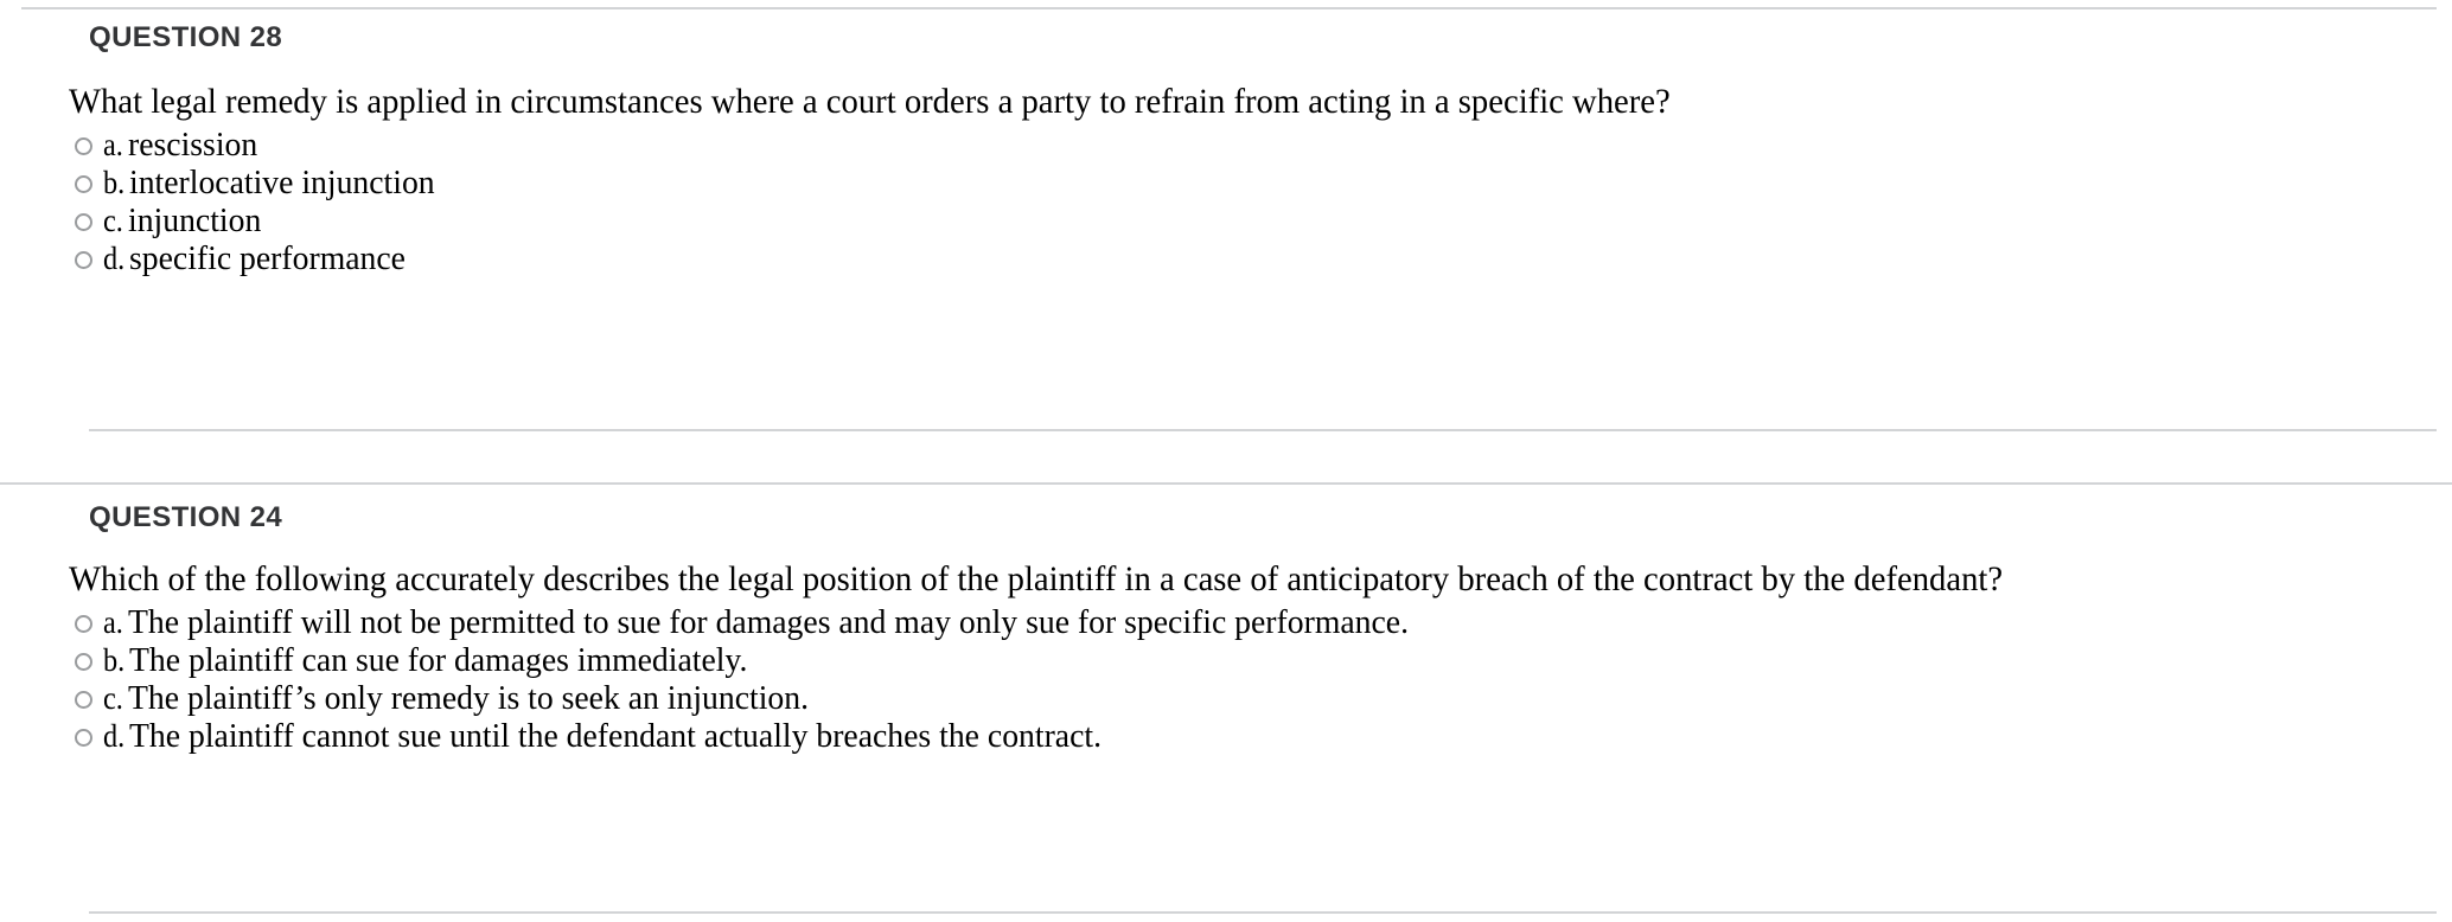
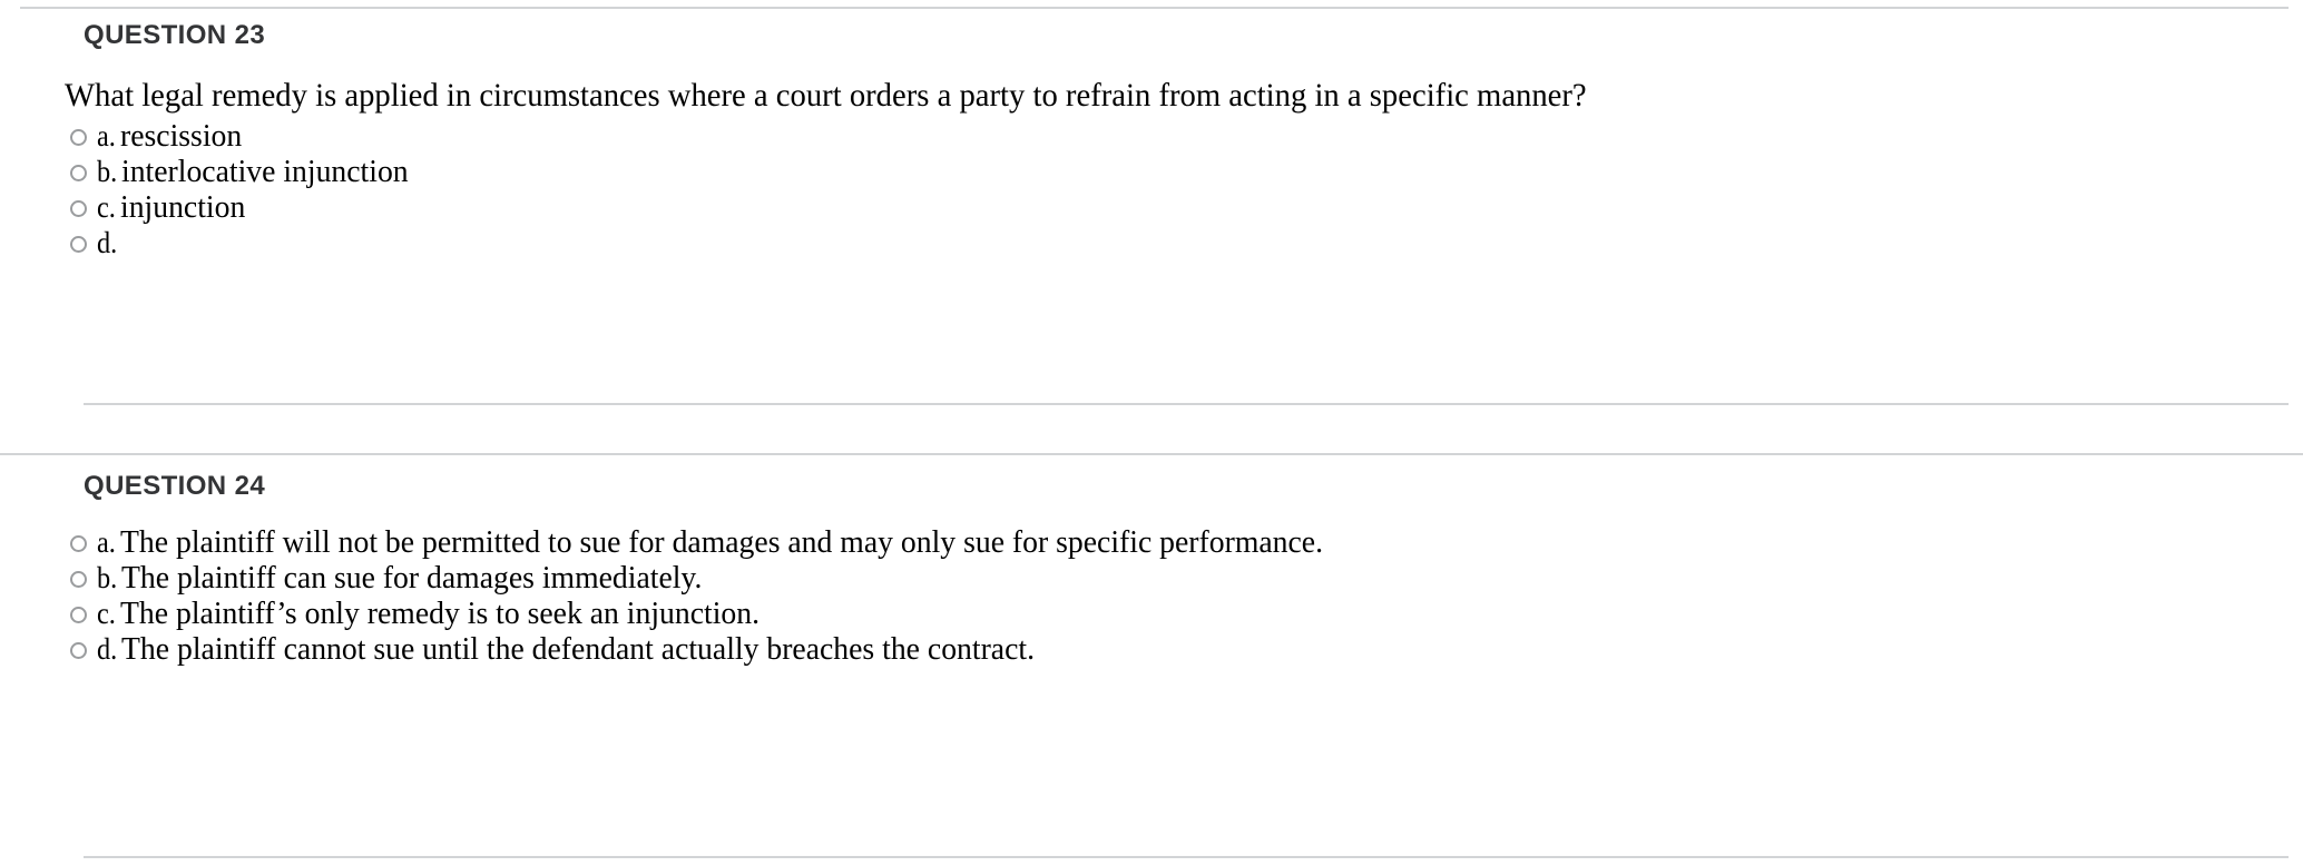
- QUESTION 28
+ QUESTION 23
- What legal remedy is applied in circumstances where a court orders a party to refrain from acting in a specific where?
+ What legal remedy is applied in circumstances where a court orders a party to refrain from acting in a specific manner?
  a.
  rescission
  b.
  interlocative injunction
  c.
  injunction
  d.
- specific performance
  QUESTION 24
- Which of the following accurately describes the legal position of the plaintiff in a case of anticipatory breach of the contract by the defendant?
  a.
  The plaintiff will not be permitted to sue for damages and may only sue for specific performance.
  b.
  The plaintiff can sue for damages immediately.
  c.
  The plaintiff’s only remedy is to seek an injunction.
  d.
  The plaintiff cannot sue until the defendant actually breaches the contract.
